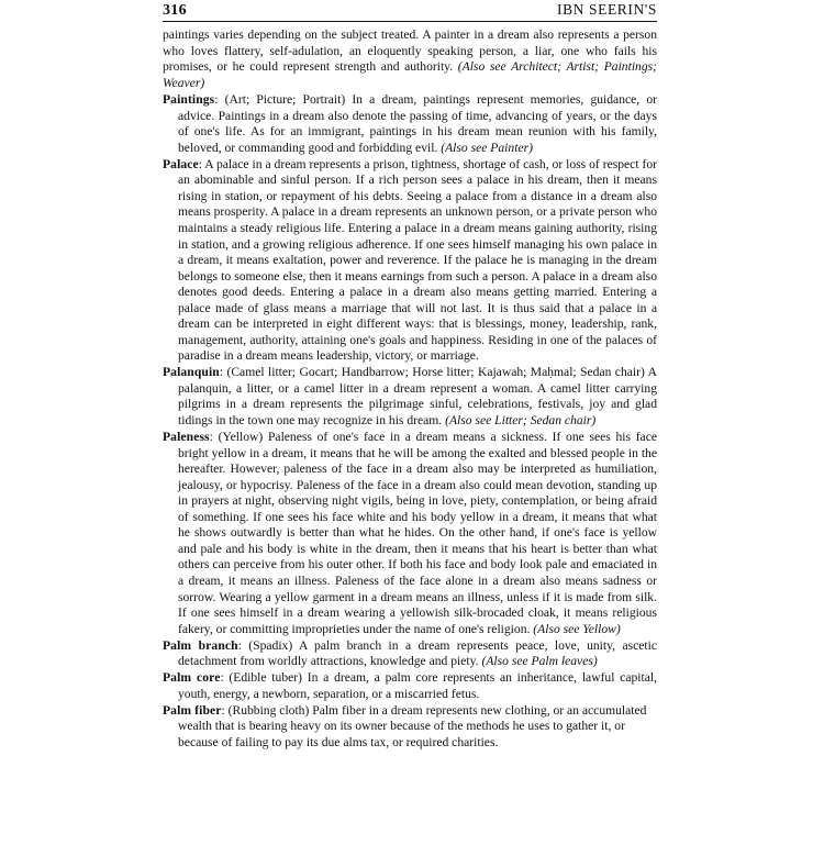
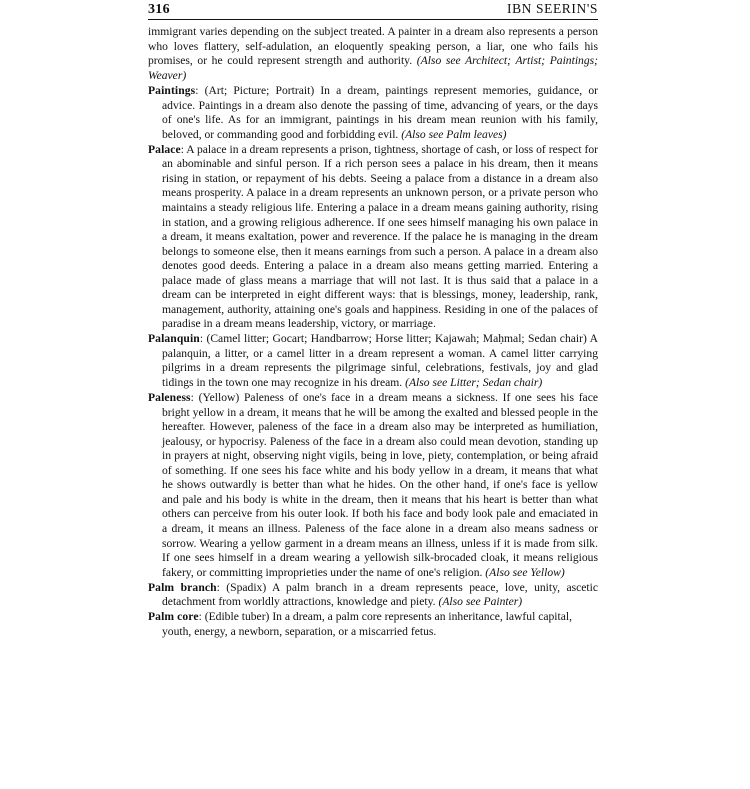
  316
  IBN SEERIN'S
- paintings varies depending on the subject treated. A painter in a dream also represents a person who loves flattery, self-adulation, an eloquently speaking person, a liar, one who fails his promises, or he could represent strength and authority. (Also see Architect; Artist; Paintings; Weaver)
+ immigrant varies depending on the subject treated. A painter in a dream also represents a person who loves flattery, self-adulation, an eloquently speaking person, a liar, one who fails his promises, or he could represent strength and authority. (Also see Architect; Artist; Paintings; Weaver)
- Paintings: (Art; Picture; Portrait) In a dream, paintings represent memories, guidance, or advice. Paintings in a dream also denote the passing of time, advancing of years, or the days of one's life. As for an immigrant, paintings in his dream mean reunion with his family, beloved, or commanding good and forbidding evil. (Also see Painter)
+ Paintings: (Art; Picture; Portrait) In a dream, paintings represent memories, guidance, or advice. Paintings in a dream also denote the passing of time, advancing of years, or the days of one's life. As for an immigrant, paintings in his dream mean reunion with his family, beloved, or commanding good and forbidding evil. (Also see Palm leaves)
  Palace: A palace in a dream represents a prison, tightness, shortage of cash, or loss of respect for an abominable and sinful person. If a rich person sees a palace in his dream, then it means rising in station, or repayment of his debts. Seeing a palace from a distance in a dream also means prosperity. A palace in a dream represents an unknown person, or a private person who maintains a steady religious life. Entering a palace in a dream means gaining authority, rising in station, and a growing religious adherence. If one sees himself managing his own palace in a dream, it means exaltation, power and reverence. If the palace he is managing in the dream belongs to someone else, then it means earnings from such a person. A palace in a dream also denotes good deeds. Entering a palace in a dream also means getting married. Entering a palace made of glass means a marriage that will not last. It is thus said that a palace in a dream can be interpreted in eight different ways: that is blessings, money, leadership, rank, management, authority, attaining one's goals and happiness. Residing in one of the palaces of paradise in a dream means leadership, victory, or marriage.
  Palanquin: (Camel litter; Gocart; Handbarrow; Horse litter; Kajawah; Maḥmal; Sedan chair) A palanquin, a litter, or a camel litter in a dream represent a woman. A camel litter carrying pilgrims in a dream represents the pilgrimage sinful, celebrations, festivals, joy and glad tidings in the town one may recognize in his dream. (Also see Litter; Sedan chair)
- Paleness: (Yellow) Paleness of one's face in a dream means a sickness. If one sees his face bright yellow in a dream, it means that he will be among the exalted and blessed people in the hereafter. However, paleness of the face in a dream also may be interpreted as humiliation, jealousy, or hypocrisy. Paleness of the face in a dream also could mean devotion, standing up in prayers at night, observing night vigils, being in love, piety, contemplation, or being afraid of something. If one sees his face white and his body yellow in a dream, it means that what he shows outwardly is better than what he hides. On the other hand, if one's face is yellow and pale and his body is white in the dream, then it means that his heart is better than what others can perceive from his outer other. If both his face and body look pale and emaciated in a dream, it means an illness. Paleness of the face alone in a dream also means sadness or sorrow. Wearing a yellow garment in a dream means an illness, unless if it is made from silk. If one sees himself in a dream wearing a yellowish silk-brocaded cloak, it means religious fakery, or committing improprieties under the name of one's religion. (Also see Yellow)
+ Paleness: (Yellow) Paleness of one's face in a dream means a sickness. If one sees his face bright yellow in a dream, it means that he will be among the exalted and blessed people in the hereafter. However, paleness of the face in a dream also may be interpreted as humiliation, jealousy, or hypocrisy. Paleness of the face in a dream also could mean devotion, standing up in prayers at night, observing night vigils, being in love, piety, contemplation, or being afraid of something. If one sees his face white and his body yellow in a dream, it means that what he shows outwardly is better than what he hides. On the other hand, if one's face is yellow and pale and his body is white in the dream, then it means that his heart is better than what others can perceive from his outer look. If both his face and body look pale and emaciated in a dream, it means an illness. Paleness of the face alone in a dream also means sadness or sorrow. Wearing a yellow garment in a dream means an illness, unless if it is made from silk. If one sees himself in a dream wearing a yellowish silk-brocaded cloak, it means religious fakery, or committing improprieties under the name of one's religion. (Also see Yellow)
- Palm branch: (Spadix) A palm branch in a dream represents peace, love, unity, ascetic detachment from worldly attractions, knowledge and piety. (Also see Palm leaves)
+ Palm branch: (Spadix) A palm branch in a dream represents peace, love, unity, ascetic detachment from worldly attractions, knowledge and piety. (Also see Painter)
  Palm core: (Edible tuber) In a dream, a palm core represents an inheritance, lawful capital, youth, energy, a newborn, separation, or a miscarried fetus.
- Palm fiber: (Rubbing cloth) Palm fiber in a dream represents new clothing, or an accumulated wealth that is bearing heavy on its owner because of the methods he uses to gather it, or because of failing to pay its due alms tax, or required charities.
